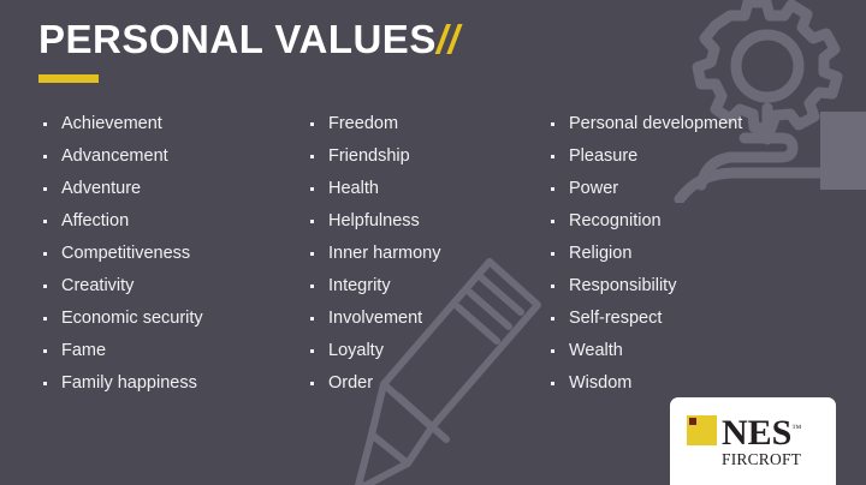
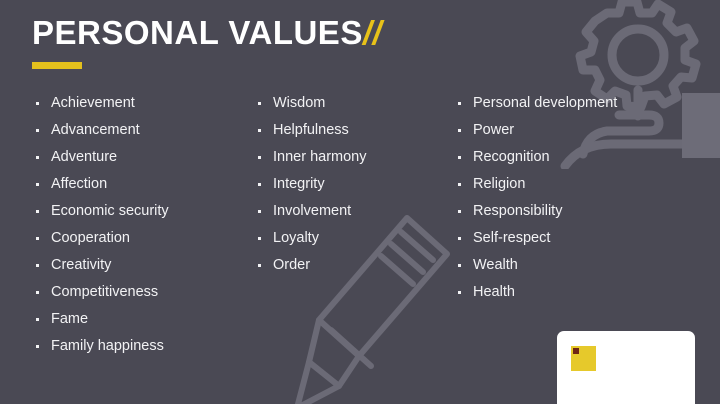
  PERSONAL VALUES//
  Achievement
  Advancement
  Adventure
  Affection
- Competitiveness
+ Economic security
+ Cooperation
  Creativity
- Economic security
+ Competitiveness
  Fame
  Family happiness
- Freedom
- Friendship
- Health
+ Wisdom
  Helpfulness
  Inner harmony
  Integrity
  Involvement
  Loyalty
  Order
  Personal development
- Pleasure
  Power
  Recognition
  Religion
  Responsibility
  Self-respect
  Wealth
- Wisdom
+ Health
- NES™
- FIRCROFT
